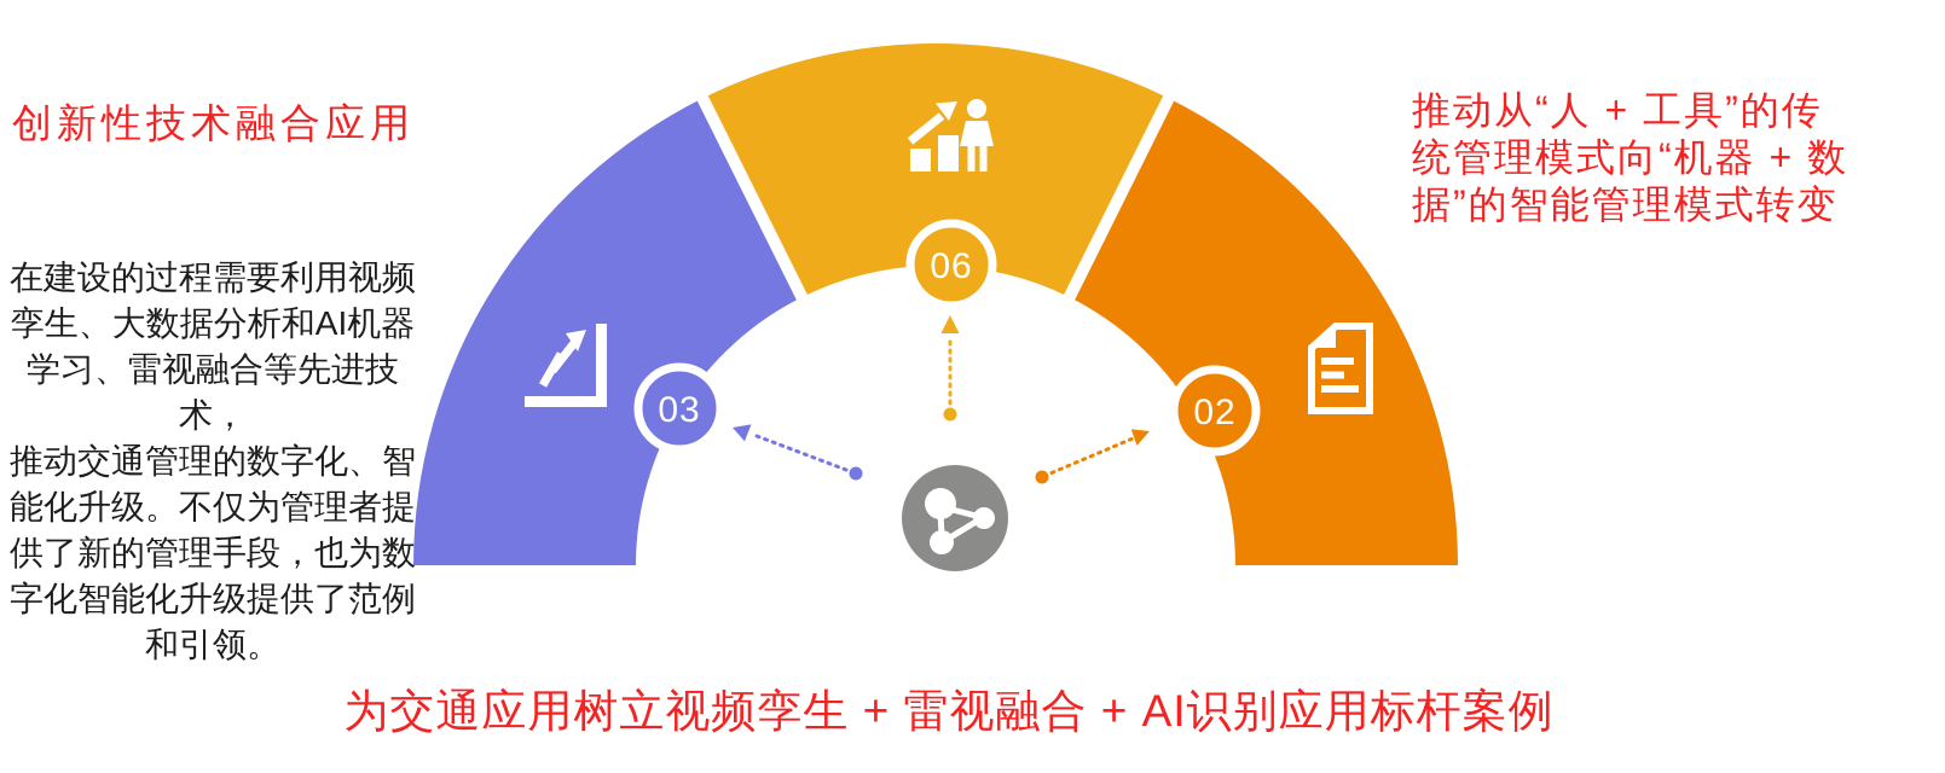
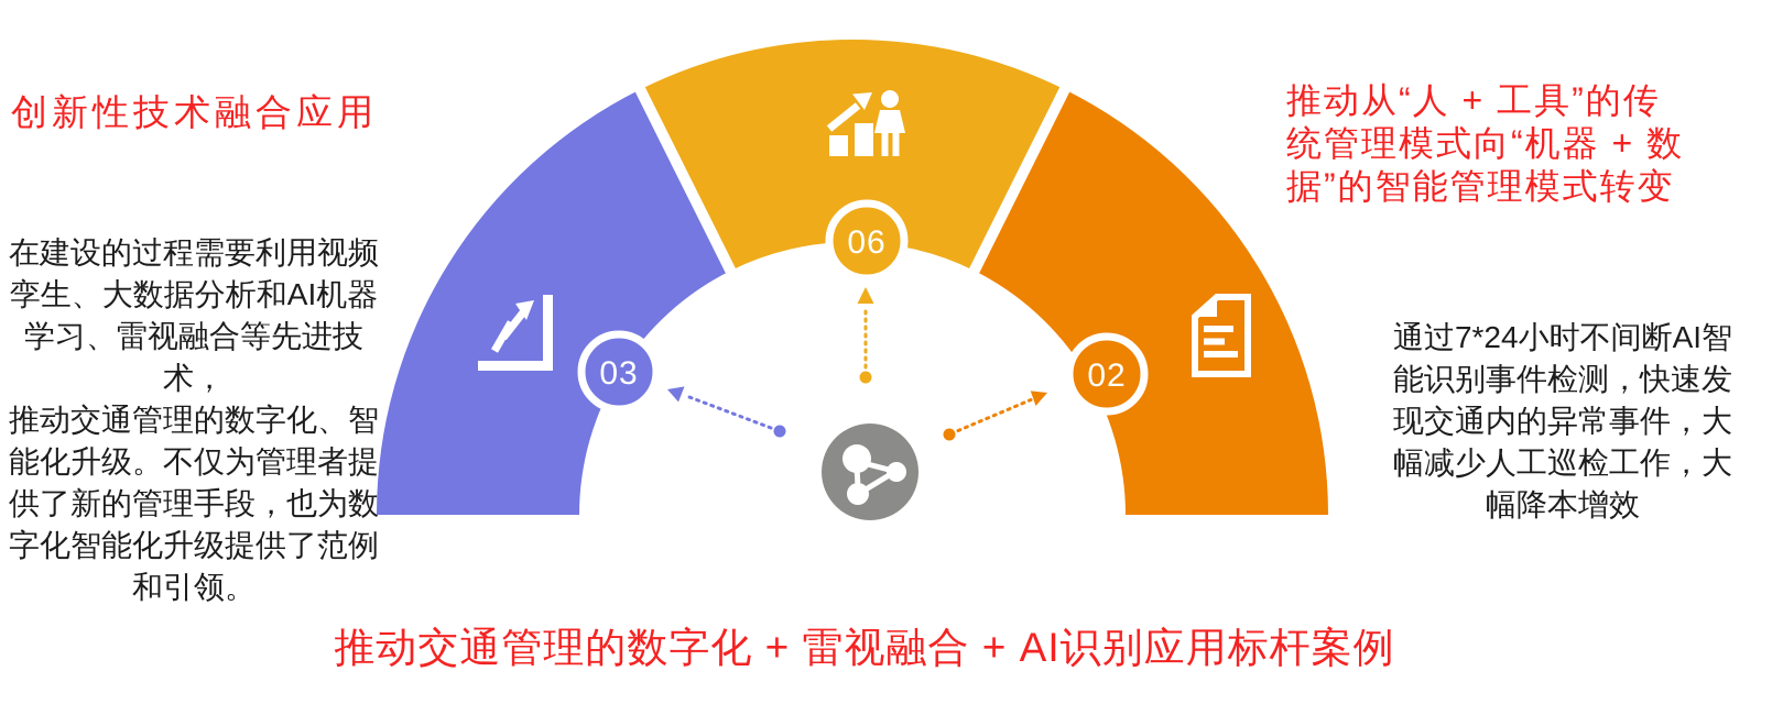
  创新性技术融合应用
  在建设的过程需要利用视频
  孪生、大数据分析和AI机器
  学习、雷视融合等先进技术，
  推动交通管理的数字化、智
  能化升级。不仅为管理者提
  供了新的管理手段，也为数
  字化智能化升级提供了范例
  和引领。
  推动从“人 + 工具”的传
  统管理模式向“机器 + 数
  据”的智能管理模式转变
+ 通过7*24小时不间断AI智
+ 能识别事件检测，快速发
+ 现交通内的异常事件，大
+ 幅减少人工巡检工作，大
+ 幅降本增效
- 为交通应用树立视频孪生 + 雷视融合 + AI识别应用标杆案例
+ 推动交通管理的数字化 + 雷视融合 + AI识别应用标杆案例
  06
  02
  03
